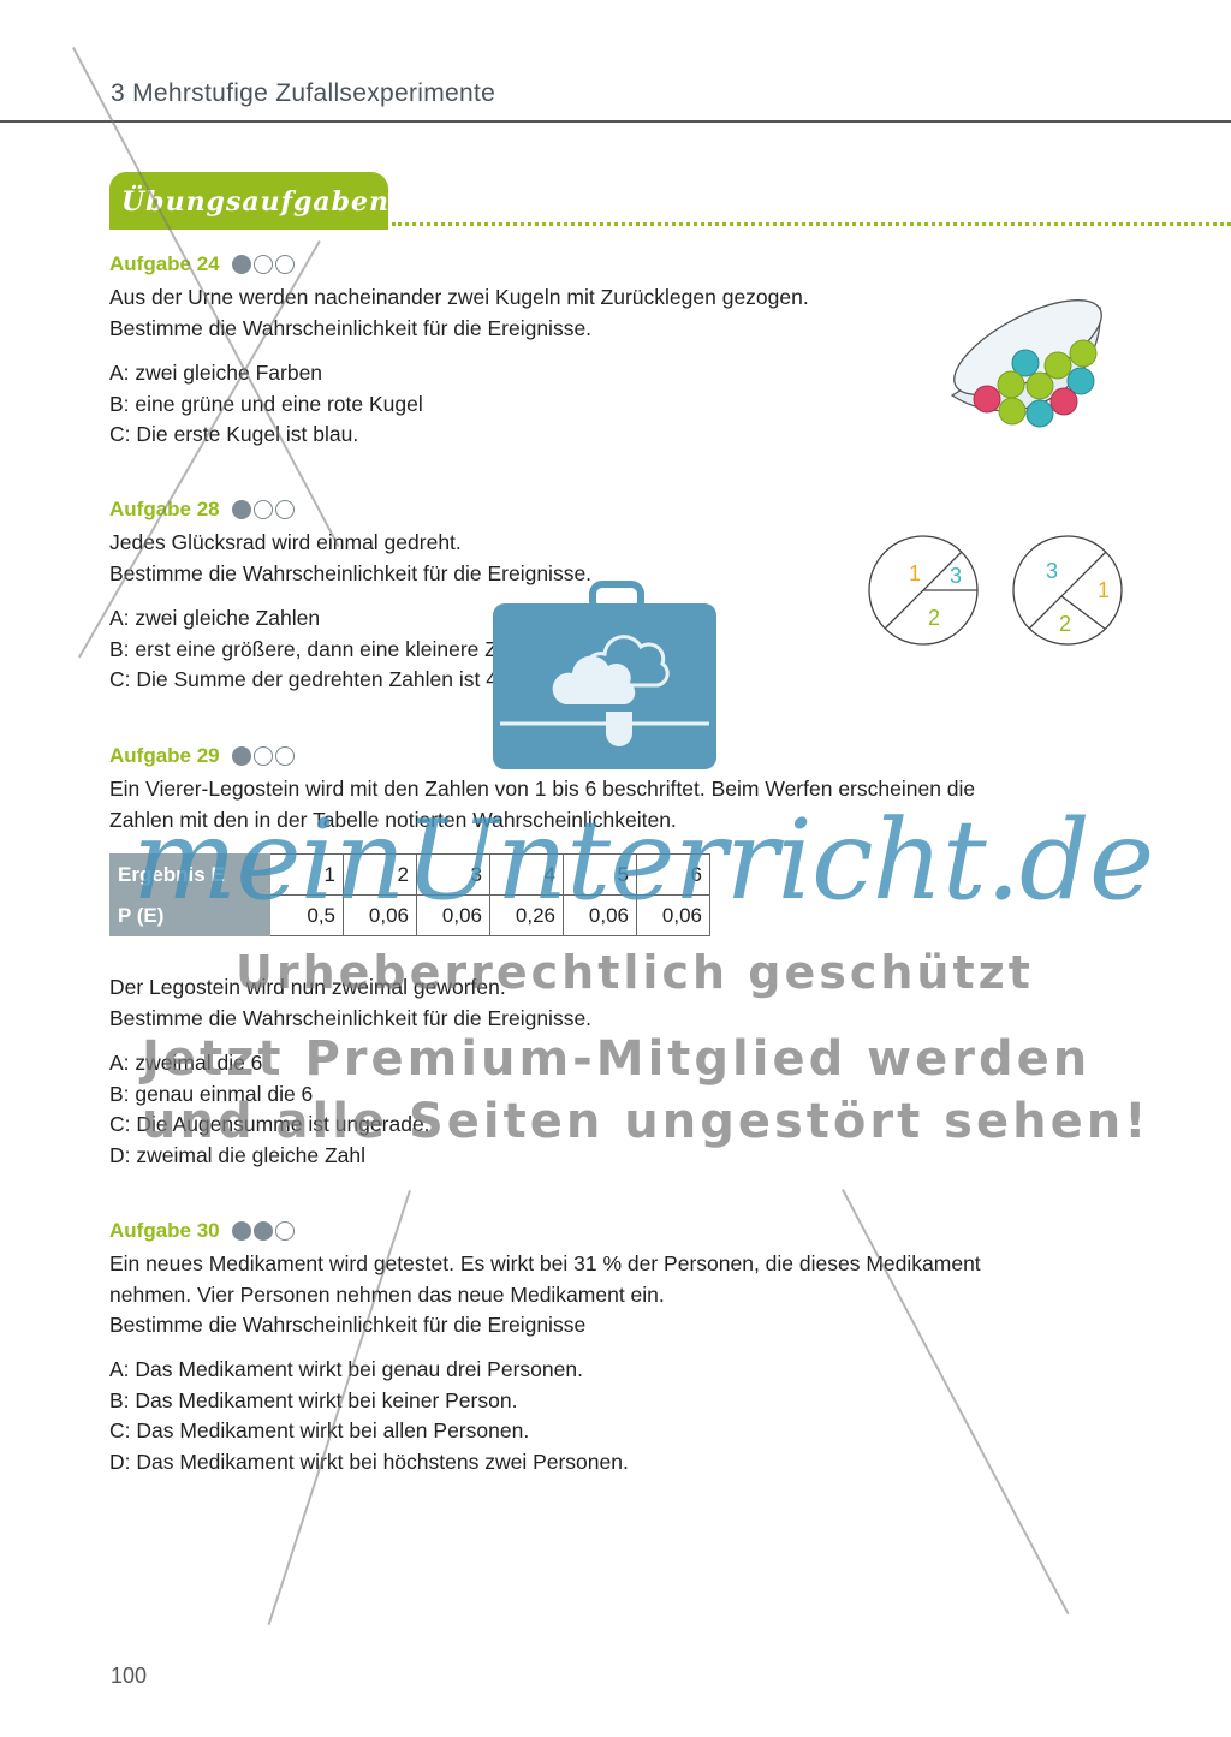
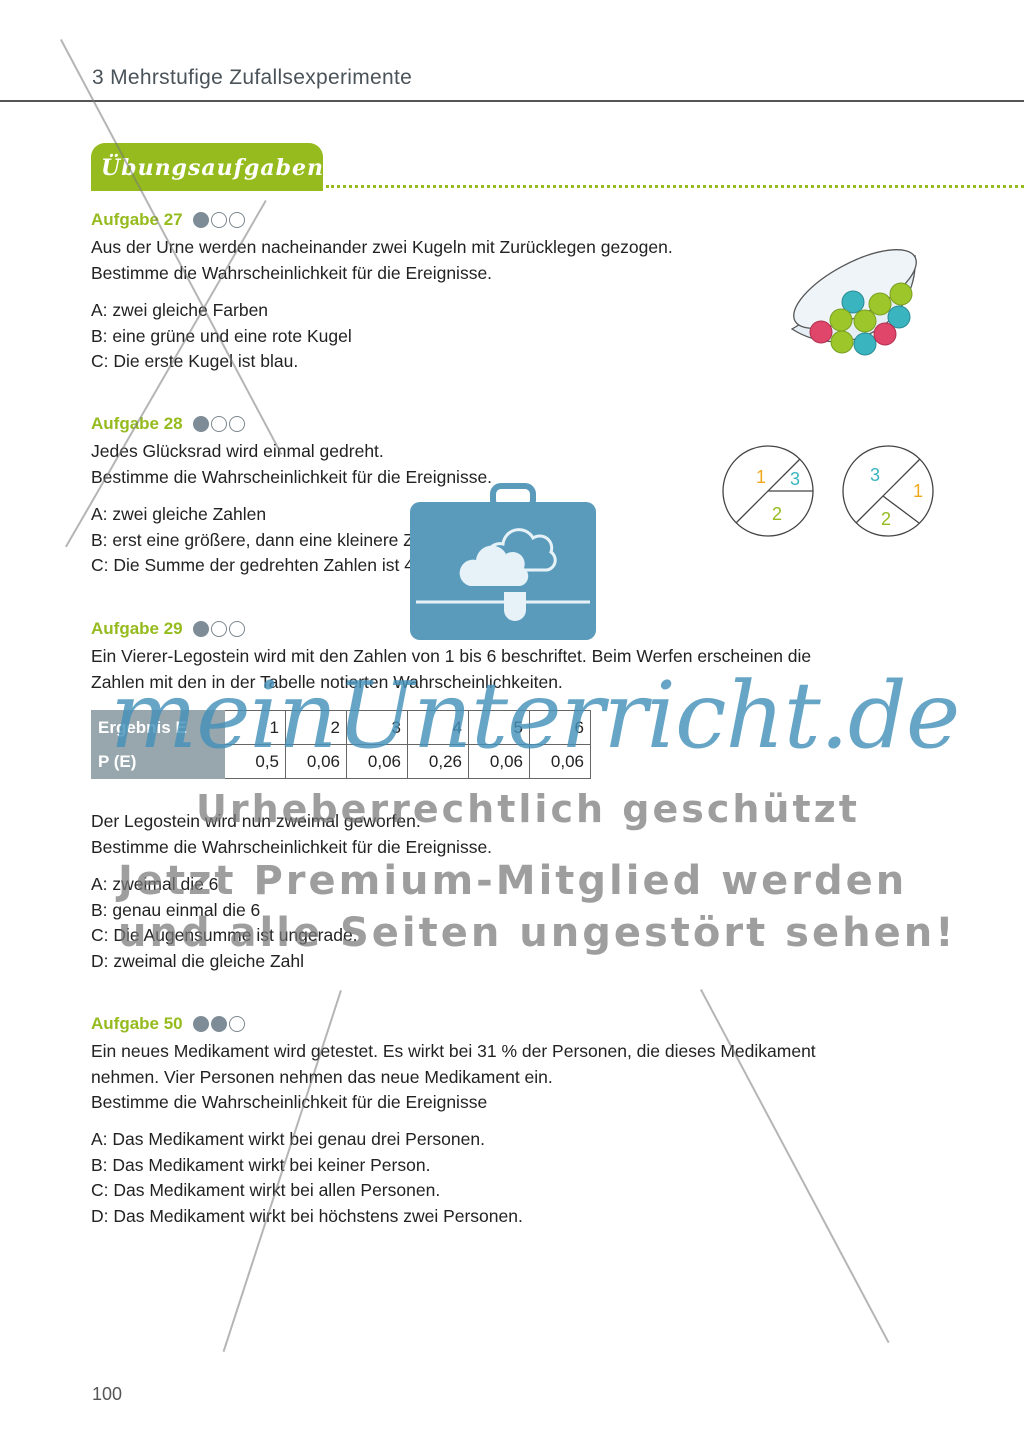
  3 Mehrstufige Zufallsexperimente
  Übungsaufgaben
- Aufgabe 24
+ Aufgabe 27
  Aus der Urne werden nacheinander zwei Kugeln mit Zurücklegen gezogen.
  Bestimme die Wahrscheinlichkeit für die Ereignisse.
  A: zwei gleiche Farben
  B: eine grüne und eine rote Kugel
  C: Die erste Kugel ist blau.
  Aufgabe 28
  Jedes Glücksrad wird einmal gedreht.
  Bestimme die Wahrscheinlichkeit für die Ereignisse.
  A: zwei gleiche Zahlen
  B: erst eine größere, dann eine kleinere Z
  C: Die Summe der gedrehten Zahlen ist 4
  1
  3
  2
  3
  1
  2
  Aufgabe 29
  Ein Vierer-Legostein wird mit den Zahlen von 1 bis 6 beschriftet. Beim Werfen erscheinen die
  Zahlen mit den in der Tabelle notierten Wahrscheinlichkeiten.
  Ergebnis E	1	2	3	4	5	6
  P (E)	0,5	0,06	0,06	0,26	0,06	0,06
  Der Legostein wird nun zweimal geworfen.
  Bestimme die Wahrscheinlichkeit für die Ereignisse.
  A: zweimal die 6
  B: genau einmal die 6
  C: Die Augensumme ist ungerade.
  D: zweimal die gleiche Zahl
- Aufgabe 30
+ Aufgabe 50
  Ein neues Medikament wird getestet. Es wirkt bei 31 % der Personen, die dieses Medikament
  nehmen. Vier Personen nehmen das neue Medikament ein.
  Bestimme die Wahrscheinlichkeit für die Ereignisse
  A: Das Medikament wirkt bei genau drei Personen.
  B: Das Medikament wirkt bei keiner Person.
  C: Das Medikament wirkt bei allen Personen.
  D: Das Medikament wirkt bei höchstens zwei Personen.
  100
  meinUnterricht.de
  Urheberrechtlich geschützt
  Jetzt Premium-Mitglied werden
  und alle Seiten ungestört sehen!
